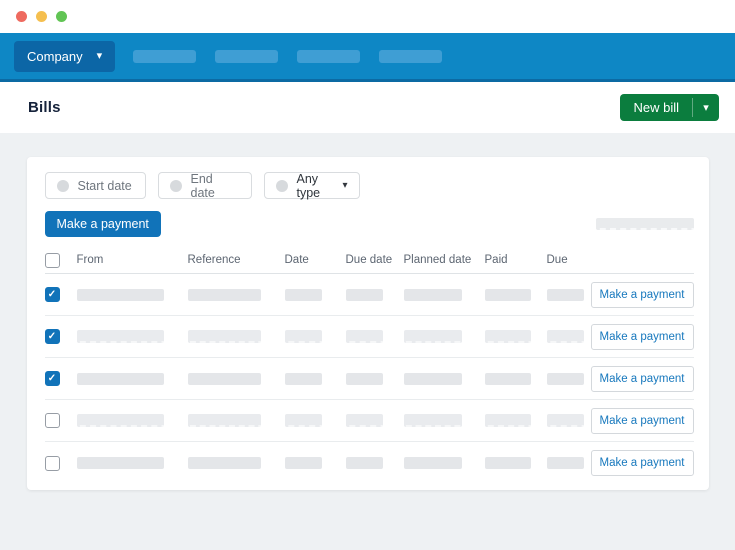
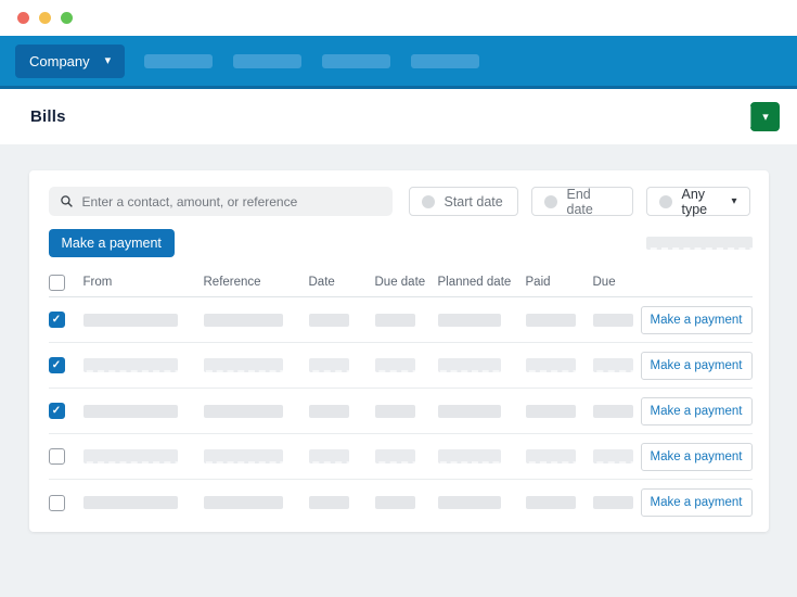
  Company
  ▾
  Bills
- New bill
  ▾
+ Enter a contact, amount, or reference
  Start date
  End date
  Any type
  ▾
  Make a payment
  From
  Reference
  Date
  Due date
  Planned date
  Paid
  Due
  Make a payment
  Make a payment
  Make a payment
  Make a payment
  Make a payment
